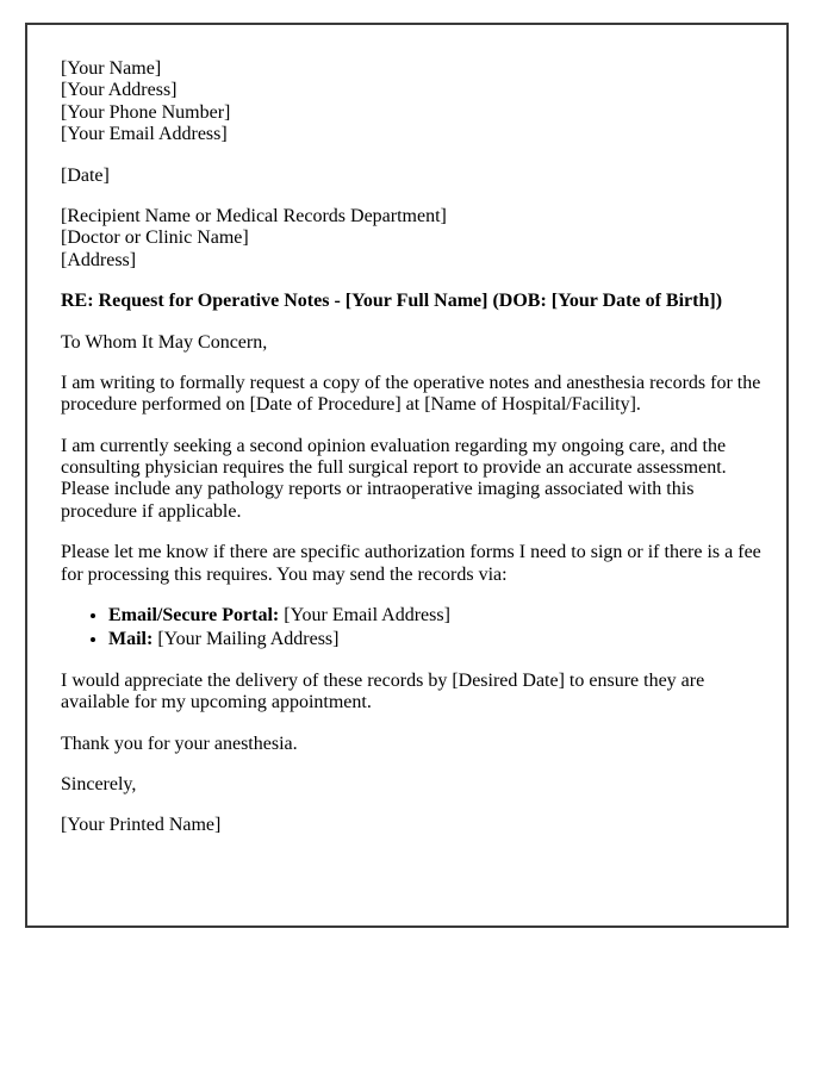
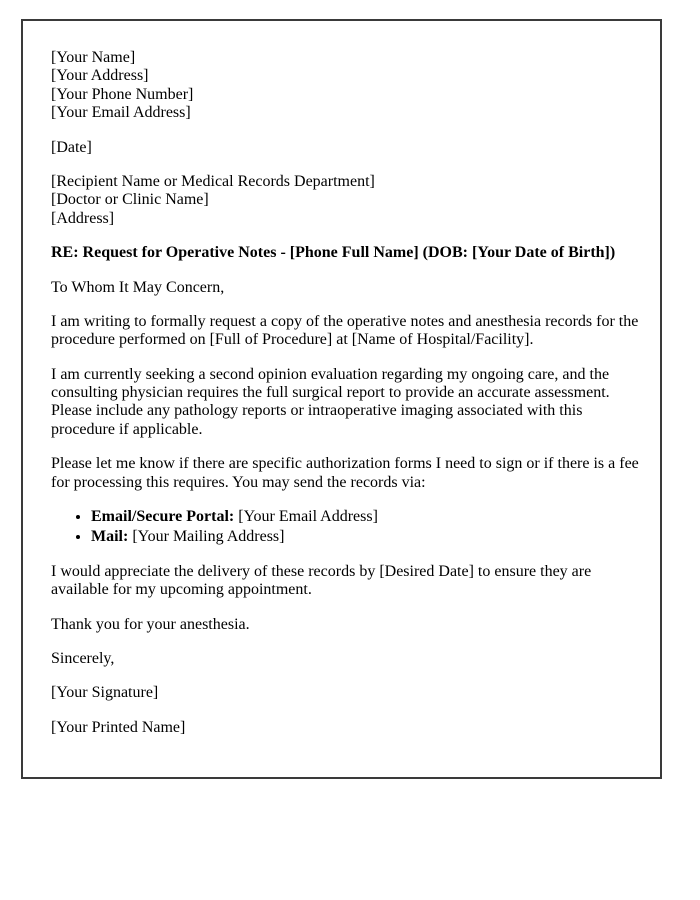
  [Your Name]
  [Your Address]
  [Your Phone Number]
  [Your Email Address]
  [Date]
  [Recipient Name or Medical Records Department]
  [Doctor or Clinic Name]
  [Address]
- RE: Request for Operative Notes - [Your Full Name] (DOB: [Your Date of Birth])
+ RE: Request for Operative Notes - [Phone Full Name] (DOB: [Your Date of Birth])
  To Whom It May Concern,
- I am writing to formally request a copy of the operative notes and anesthesia records for the procedure performed on [Date of Procedure] at [Name of Hospital/Facility].
+ I am writing to formally request a copy of the operative notes and anesthesia records for the procedure performed on [Full of Procedure] at [Name of Hospital/Facility].
  I am currently seeking a second opinion evaluation regarding my ongoing care, and the consulting physician requires the full surgical report to provide an accurate assessment. Please include any pathology reports or intraoperative imaging associated with this procedure if applicable.
  Please let me know if there are specific authorization forms I need to sign or if there is a fee for processing this requires. You may send the records via:
  Email/Secure Portal: [Your Email Address]
  Mail: [Your Mailing Address]
  I would appreciate the delivery of these records by [Desired Date] to ensure they are available for my upcoming appointment.
  Thank you for your anesthesia.
  Sincerely,
+ [Your Signature]
  [Your Printed Name]
